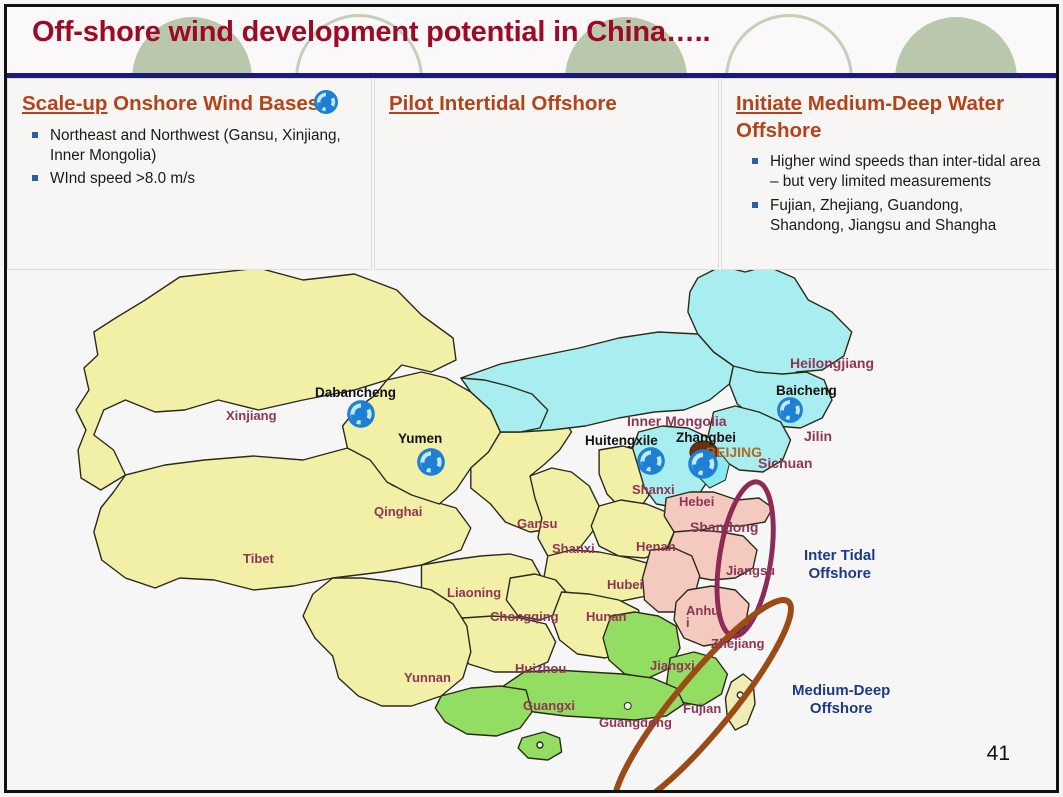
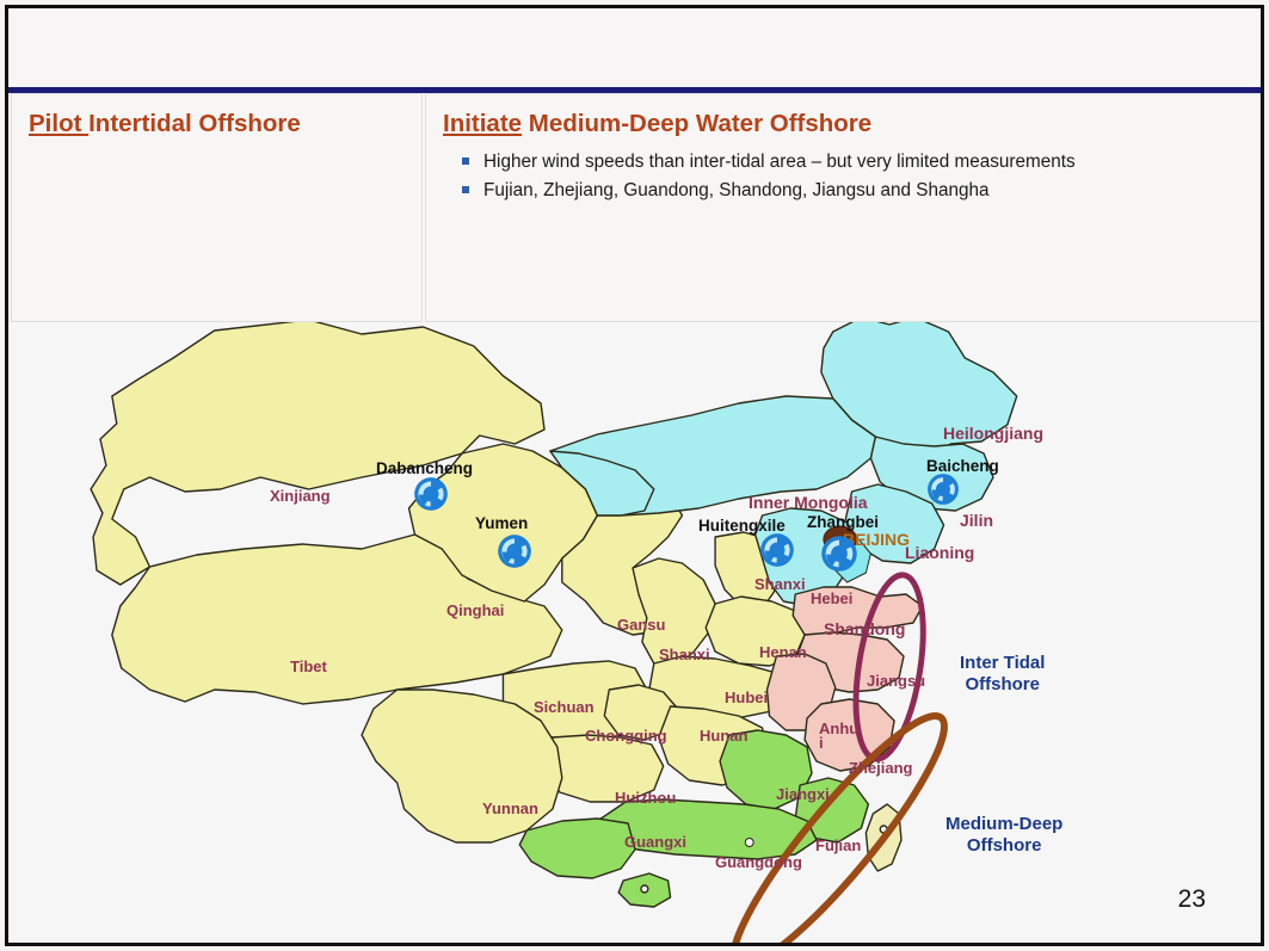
- Off-shore wind development potential in China…..
- Scale-up Onshore Wind Bases
- Northeast and Northwest (Gansu, Xinjiang, Inner Mongolia)
- WInd speed >8.0 m/s
  Pilot Intertidal Offshore
  Initiate Medium-Deep Water Offshore
  Higher wind speeds than inter-tidal area – but very limited measurements
  Fujian, Zhejiang, Guandong, Shandong, Jiangsu and Shangha
  Xinjiang
  Qinghai
  Tibet
  Gansu
  Shanxi
  Shanxi
  Henan
  Hubei
- Liaoning
+ Sichuan
  Chongqing
  Hunan
  Huizhou
  Yunnan
  Inner Mongolia
  Heilongjiang
  Jilin
- Sichuan
+ Liaoning
  Hebei
  Shandong
  Jiangsu
  Anhu
  i
  Zhejiang
  Jiangxi
  Fujian
  Guangxi
  Guangdong
  Dabancheng
  Yumen
  Huitengxile
  Zhangbei
  Baicheng
  EIJING
  Inter Tidal
  Offshore
  Medium-Deep
  Offshore
- 41
+ 23
